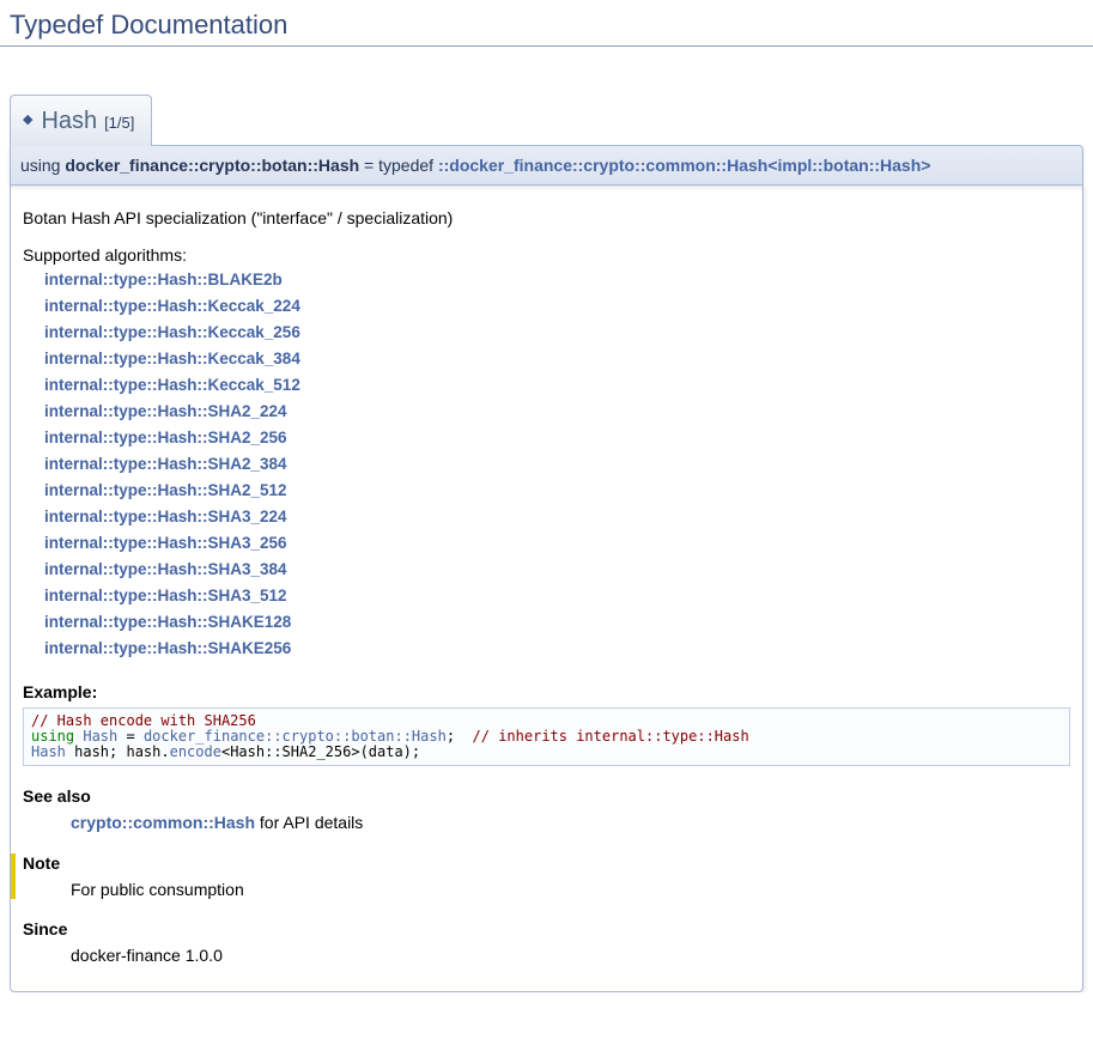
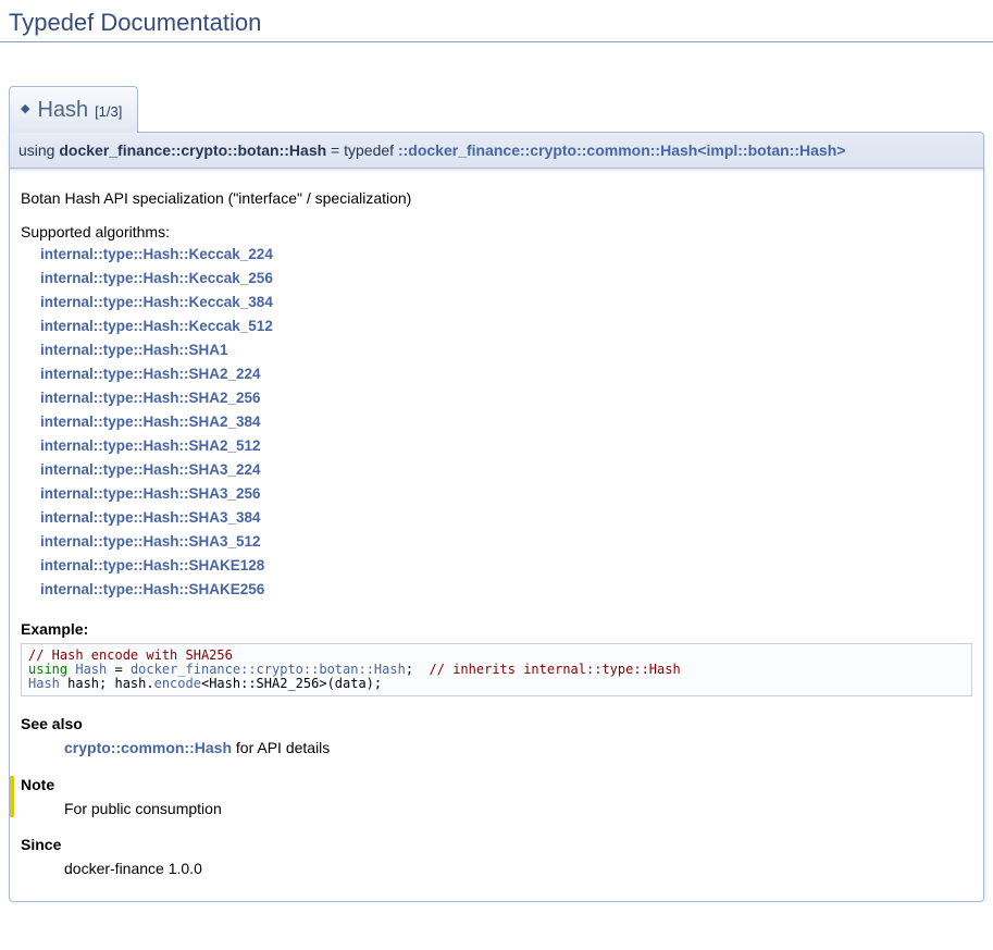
  Typedef Documentation
- ◆ Hash [1/5]
+ ◆ Hash [1/3]
  using docker_finance::crypto::botan::Hash = typedef ::docker_finance::crypto::common::Hash<impl::botan::Hash>
  Botan Hash API specialization ("interface" / specialization)
  Supported algorithms:
- internal::type::Hash::BLAKE2b
  internal::type::Hash::Keccak_224
  internal::type::Hash::Keccak_256
  internal::type::Hash::Keccak_384
  internal::type::Hash::Keccak_512
+ internal::type::Hash::SHA1
  internal::type::Hash::SHA2_224
  internal::type::Hash::SHA2_256
  internal::type::Hash::SHA2_384
  internal::type::Hash::SHA2_512
  internal::type::Hash::SHA3_224
  internal::type::Hash::SHA3_256
  internal::type::Hash::SHA3_384
  internal::type::Hash::SHA3_512
  internal::type::Hash::SHAKE128
  internal::type::Hash::SHAKE256
  Example:
  // Hash encode with SHA256
  using Hash = docker_finance::crypto::botan::Hash; // inherits internal::type::Hash
  Hash hash; hash.encode<Hash::SHA2_256>(data);
  See also
  crypto::common::Hash for API details
  Note
  For public consumption
  Since
  docker-finance 1.0.0
